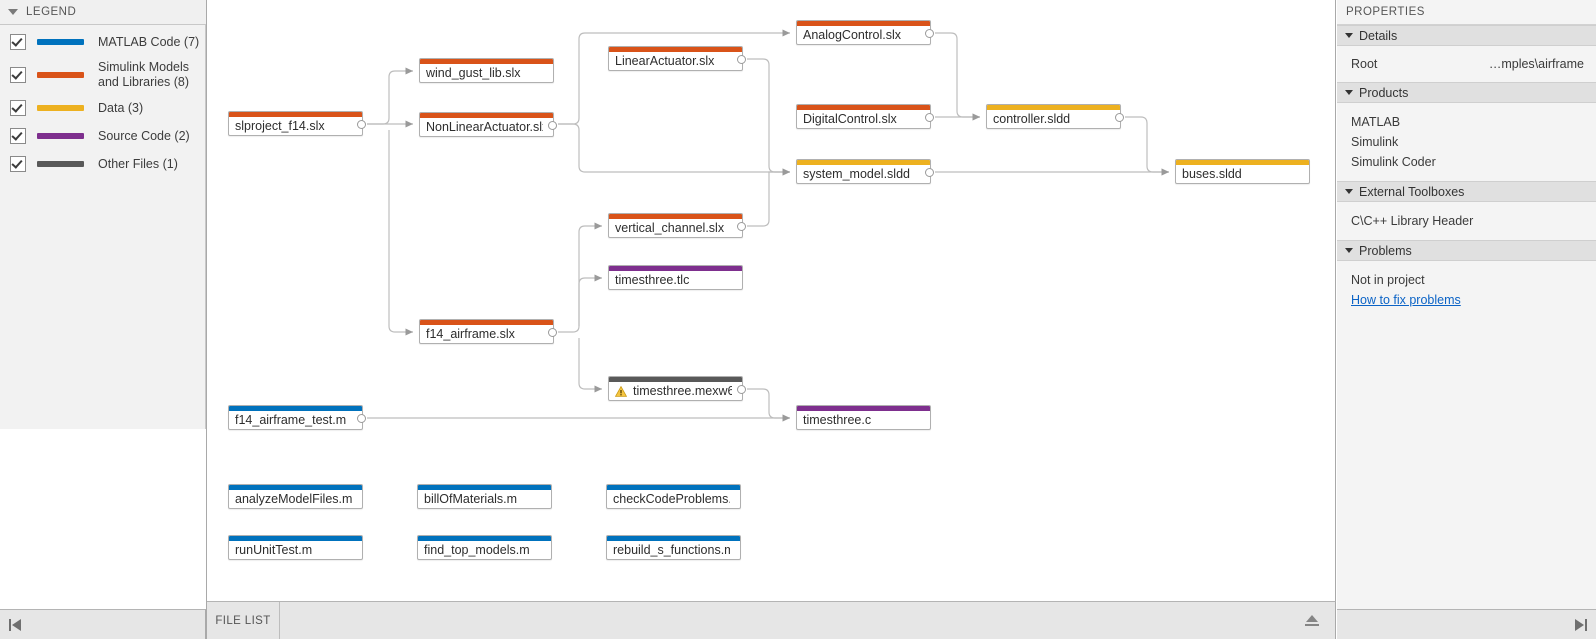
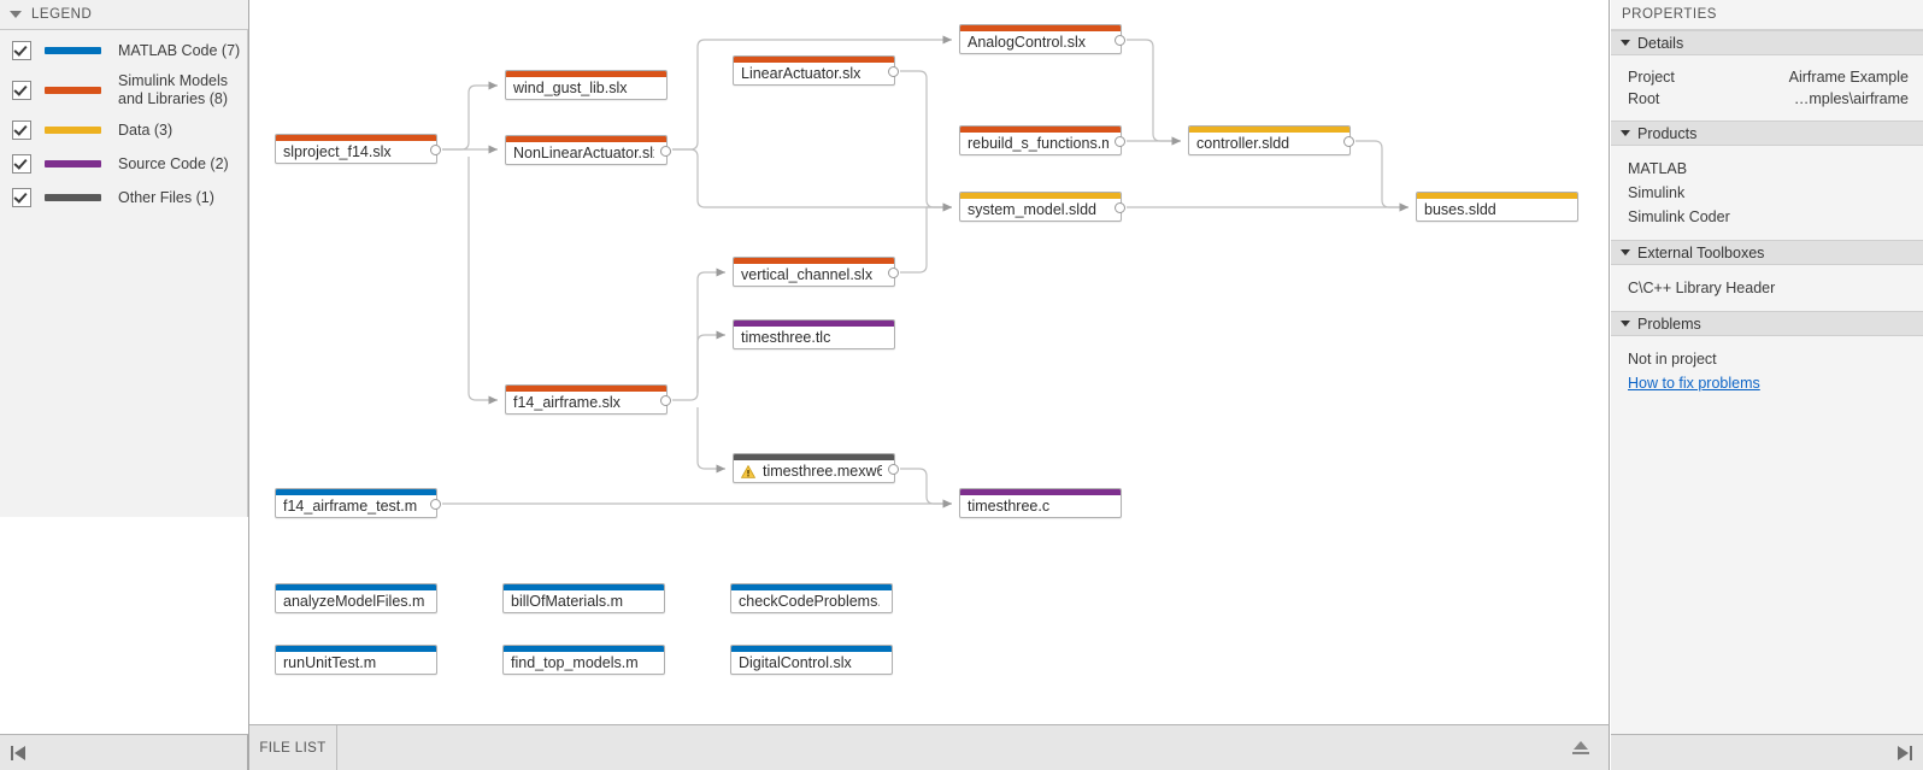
  LEGEND
  MATLAB Code (7)
  Simulink Models and Libraries (8)
  Data (3)
  Source Code (2)
  Other Files (1)
  slproject_f14.slx
  wind_gust_lib.slx
  NonLinearActuator.sl
  LinearActuator.slx
  AnalogControl.slx
- DigitalControl.slx
+ rebuild_s_functions.m
  system_model.sldd
  controller.sldd
  buses.sldd
  vertical_channel.slx
  timesthree.tlc
  f14_airframe.slx
  timesthree.mexw6
  timesthree.c
  f14_airframe_test.m
  analyzeModelFiles.m
  billOfMaterials.m
  checkCodeProblems
  runUnitTest.m
  find_top_models.m
- rebuild_s_functions.m
+ DigitalControl.slx
  FILE LIST
  PROPERTIES
  Details
+ Project
+ Airframe Example
  Root
  …mples\airframe
  Products
  MATLAB
  Simulink
  Simulink Coder
  External Toolboxes
  C\C++ Library Header
  Problems
  Not in project
  How to fix problems
